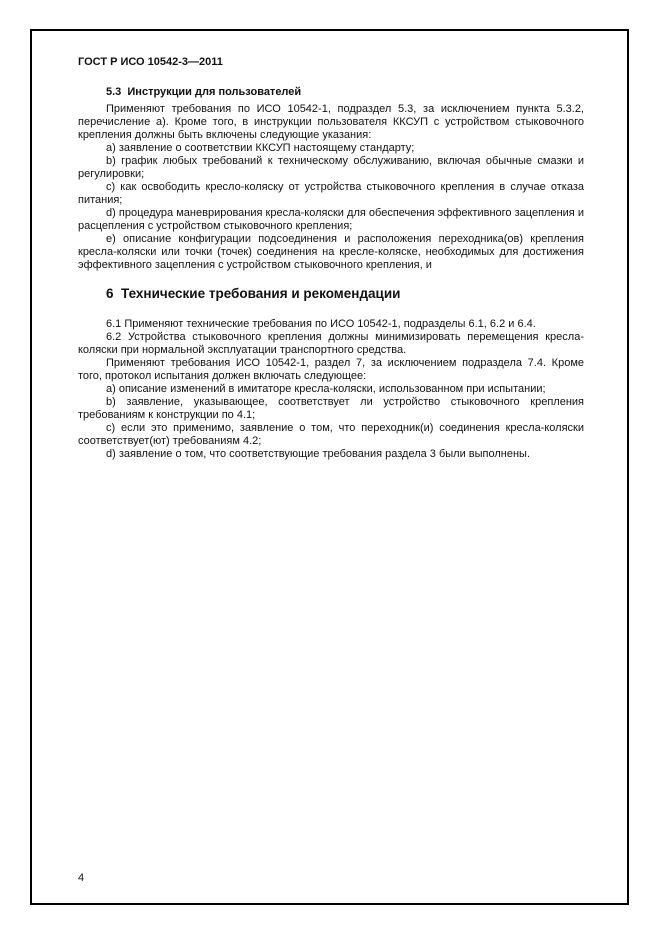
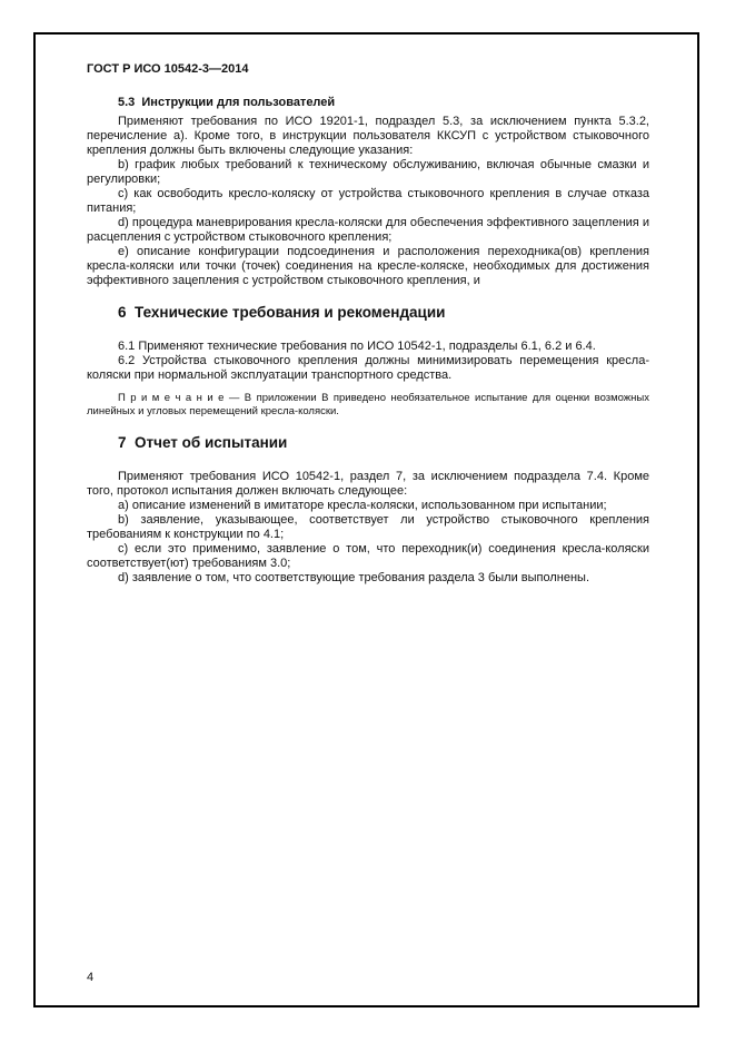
- ГОСТ Р ИСО 10542-3—2011
+ ГОСТ Р ИСО 10542-3—2014
  5.3 Инструкции для пользователей
- Применяют требования по ИСО 10542-1, подраздел 5.3, за исключением пункта 5.3.2, перечисление а). Кроме того, в инструкции пользователя ККСУП с устройством стыковочного крепления должны быть включены следующие указания:
+ Применяют требования по ИСО 19201-1, подраздел 5.3, за исключением пункта 5.3.2, перечисление а). Кроме того, в инструкции пользователя ККСУП с устройством стыковочного крепления должны быть включены следующие указания:
- a) заявление о соответствии ККСУП настоящему стандарту;
  b) график любых требований к техническому обслуживанию, включая обычные смазки и регулировки;
  c) как освободить кресло-коляску от устройства стыковочного крепления в случае отказа питания;
  d) процедура маневрирования кресла-коляски для обеспечения эффективного зацепления и расцепления с устройством стыковочного крепления;
  e) описание конфигурации подсоединения и расположения переходника(ов) крепления кресла-коляски или точки (точек) соединения на кресле-коляске, необходимых для достижения эффективного зацепления с устройством стыковочного крепления, и
  6 Технические требования и рекомендации
  6.1 Применяют технические требования по ИСО 10542-1, подразделы 6.1, 6.2 и 6.4.
  6.2 Устройства стыковочного крепления должны минимизировать перемещения кресла-коляски при нормальной эксплуатации транспортного средства.
+ П р и м е ч а н и е — В приложении В приведено необязательное испытание для оценки возможных линейных и угловых перемещений кресла-коляски.
+ 7 Отчет об испытании
  Применяют требования ИСО 10542-1, раздел 7, за исключением подраздела 7.4. Кроме того, протокол испытания должен включать следующее:
  a) описание изменений в имитаторе кресла-коляски, использованном при испытании;
  b) заявление, указывающее, соответствует ли устройство стыковочного крепления требованиям к конструкции по 4.1;
- c) если это применимо, заявление о том, что переходник(и) соединения кресла-коляски соответствует(ют) требованиям 4.2;
+ c) если это применимо, заявление о том, что переходник(и) соединения кресла-коляски соответствует(ют) требованиям 3.0;
  d) заявление о том, что соответствующие требования раздела 3 были выполнены.
  4
